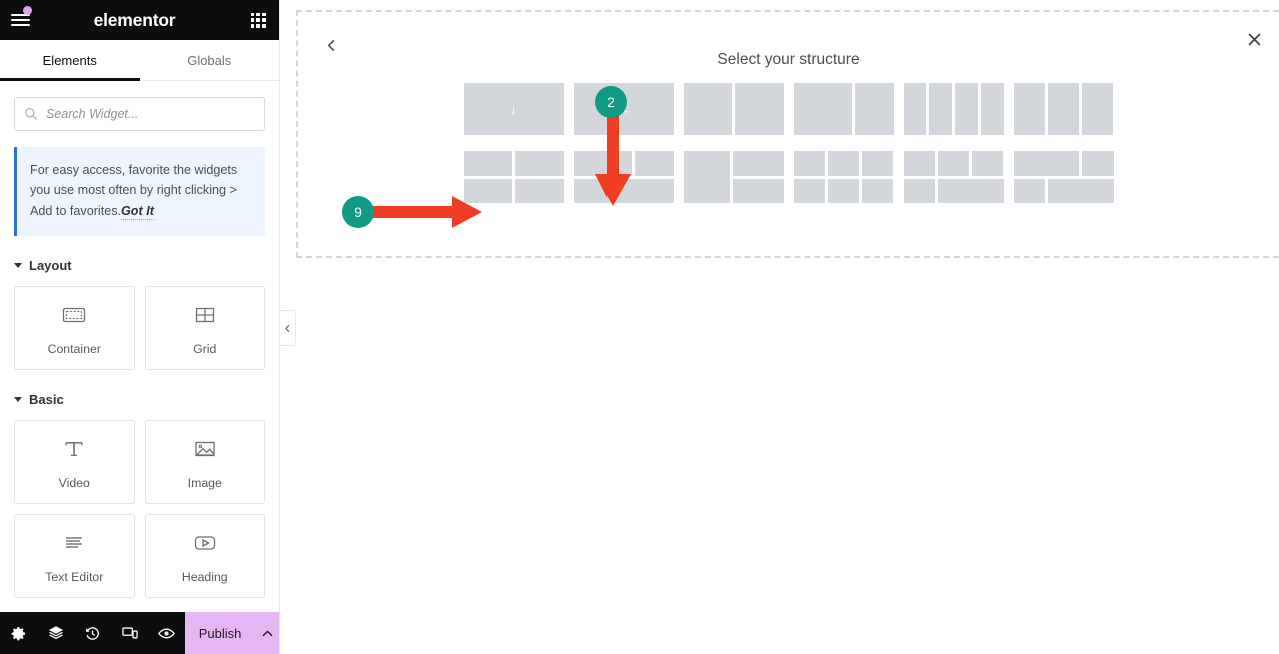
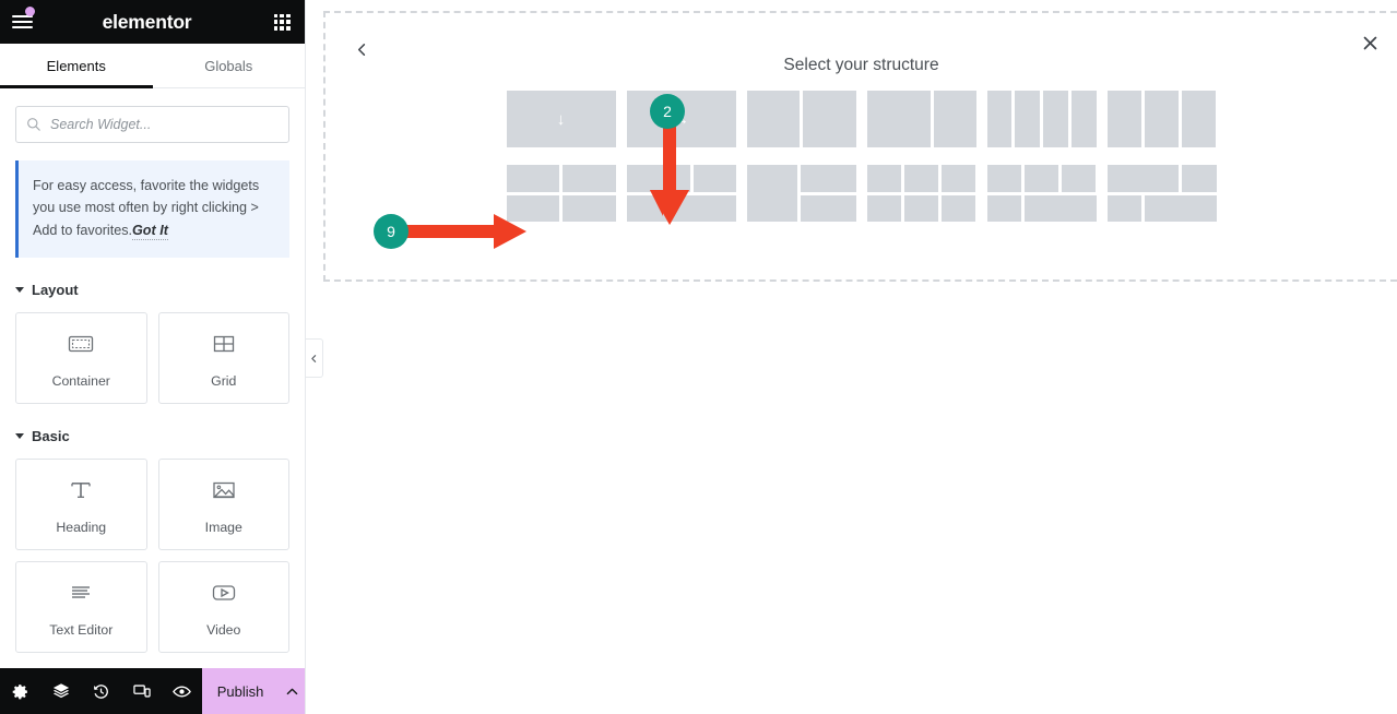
  elementor
  Elements
  Globals
  Search Widget...
  For easy access, favorite the widgets you use most often by right clicking > Add to favorites.Got It
  Layout
  Container
  Grid
  Basic
- Video
+ Heading
  Image
  Text Editor
- Heading
+ Video
  Publish
  Select your structure
  ↓
  9
  2
